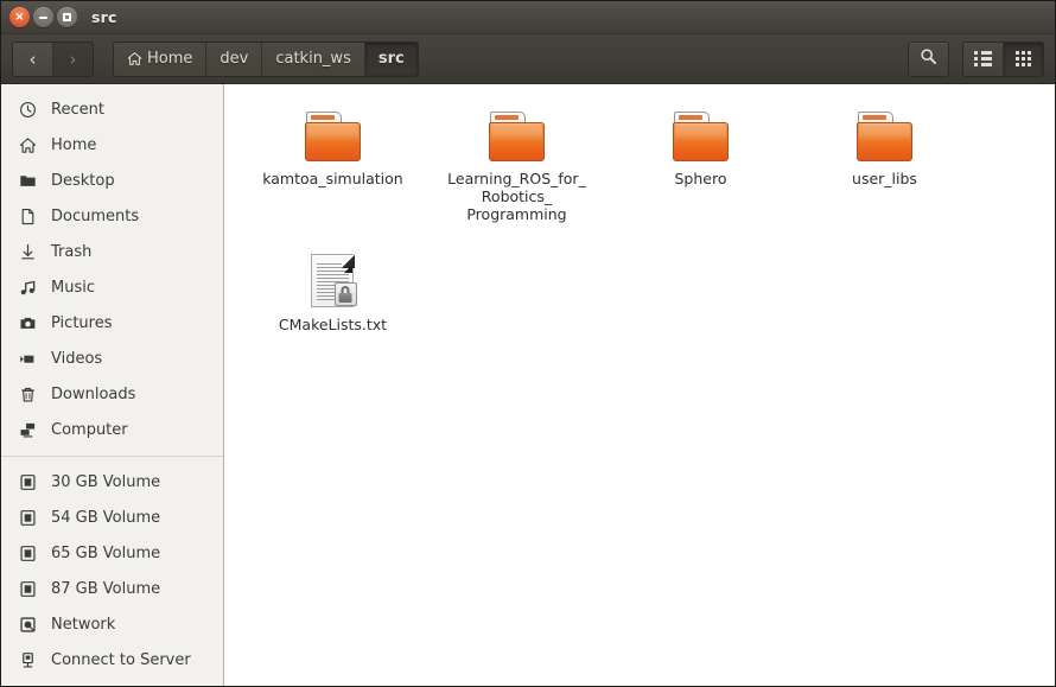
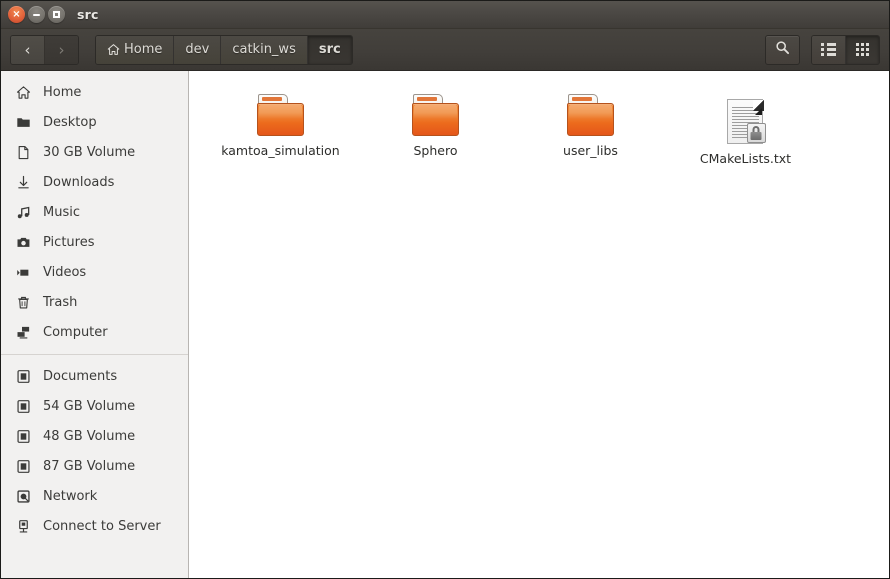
  ×
  src
  ‹
  ›
  Home
  dev
  catkin_ws
  src
- Recent
  Home
  Desktop
- Documents
+ 30 GB Volume
- Trash
+ Downloads
  Music
  Pictures
  Videos
- Downloads
+ Trash
  Computer
- 30 GB Volume
+ Documents
  54 GB Volume
- 65 GB Volume
+ 48 GB Volume
  87 GB Volume
  Network
  Connect to Server
  kamtoa_simulation
- Learning_ROS_for_
- Robotics_
- Programming
  Sphero
  user_libs
  CMakeLists.txt
